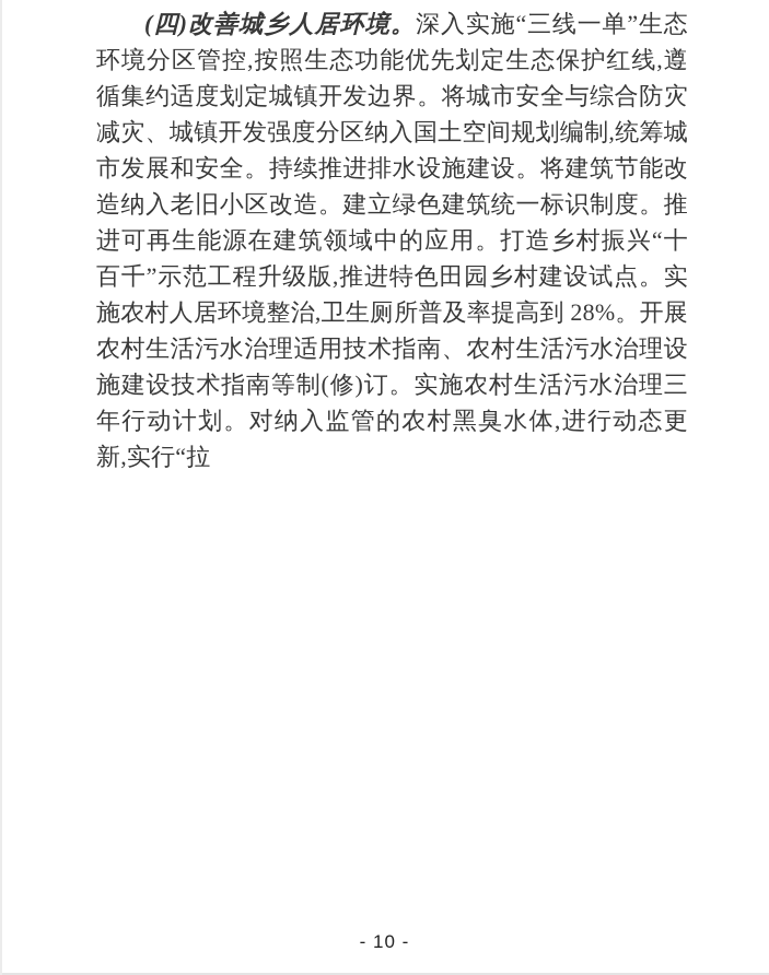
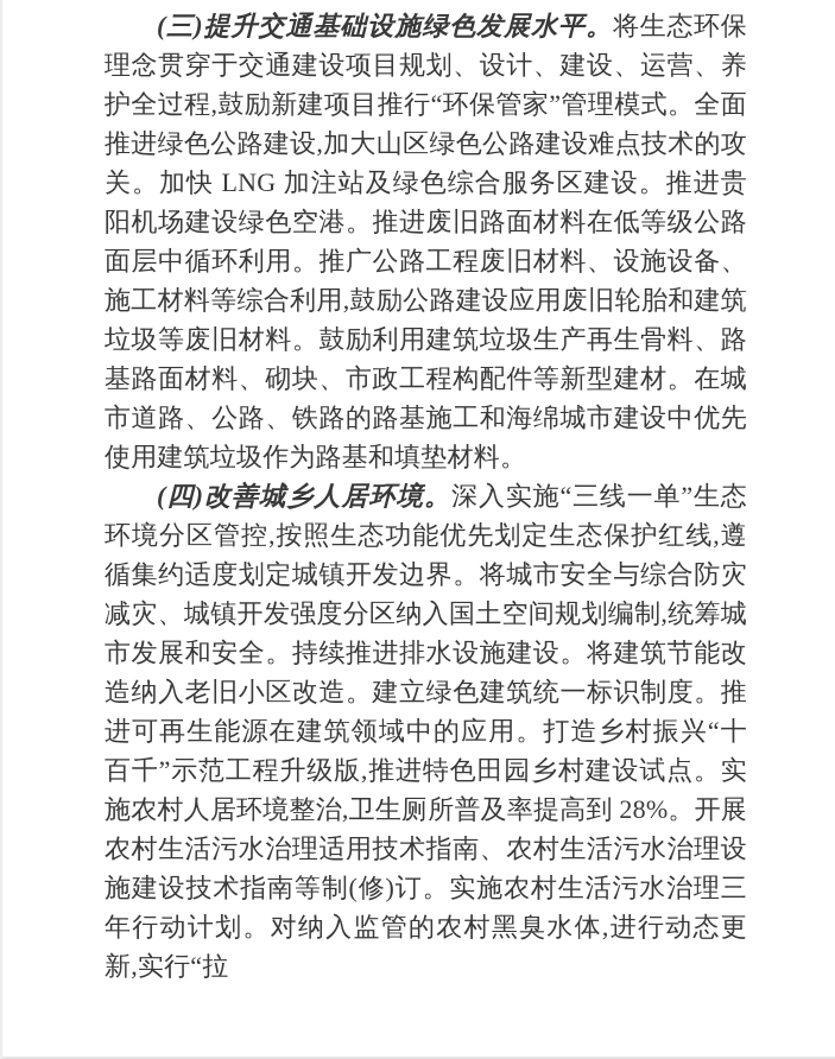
+ (三)提升交通基础设施绿色发展水平。将生态环保理念贯穿于交通建设项目规划、设计、建设、运营、养护全过程,鼓励新建项目推行“环保管家”管理模式。全面推进绿色公路建设,加大山区绿色公路建设难点技术的攻关。加快 LNG 加注站及绿色综合服务区建设。推进贵阳机场建设绿色空港。推进废旧路面材料在低等级公路面层中循环利用。推广公路工程废旧材料、设施设备、施工材料等综合利用,鼓励公路建设应用废旧轮胎和建筑垃圾等废旧材料。鼓励利用建筑垃圾生产再生骨料、路基路面材料、砌块、市政工程构配件等新型建材。在城市道路、公路、铁路的路基施工和海绵城市建设中优先使用建筑垃圾作为路基和填垫材料。
  (四)改善城乡人居环境。深入实施“三线一单”生态环境分区管控,按照生态功能优先划定生态保护红线,遵循集约适度划定城镇开发边界。将城市安全与综合防灾减灾、城镇开发强度分区纳入国土空间规划编制,统筹城市发展和安全。持续推进排水设施建设。将建筑节能改造纳入老旧小区改造。建立绿色建筑统一标识制度。推进可再生能源在建筑领域中的应用。打造乡村振兴“十百千”示范工程升级版,推进特色田园乡村建设试点。实施农村人居环境整治,卫生厕所普及率提高到 28%。开展农村生活污水治理适用技术指南、农村生活污水治理设施建设技术指南等制(修)订。实施农村生活污水治理三年行动计划。对纳入监管的农村黑臭水体,进行动态更新,实行“拉
- - 10 -
